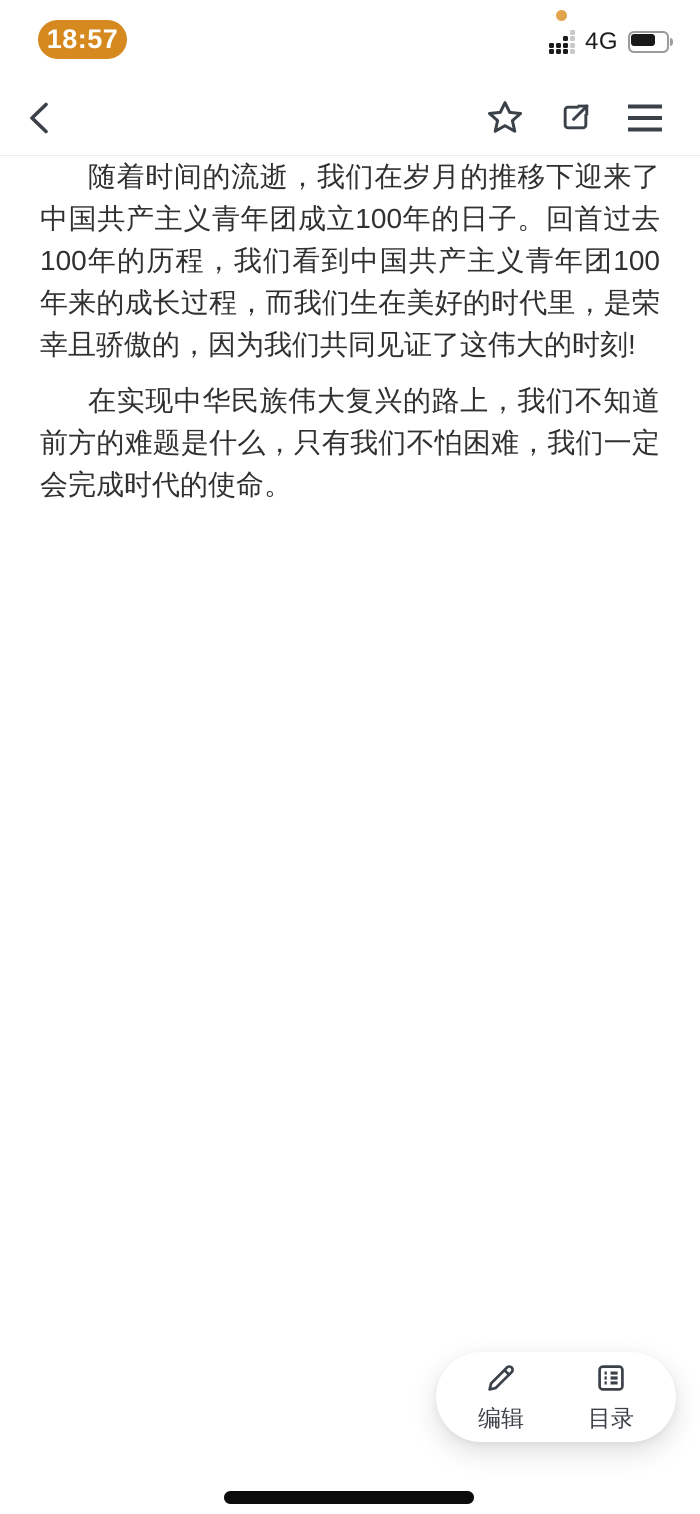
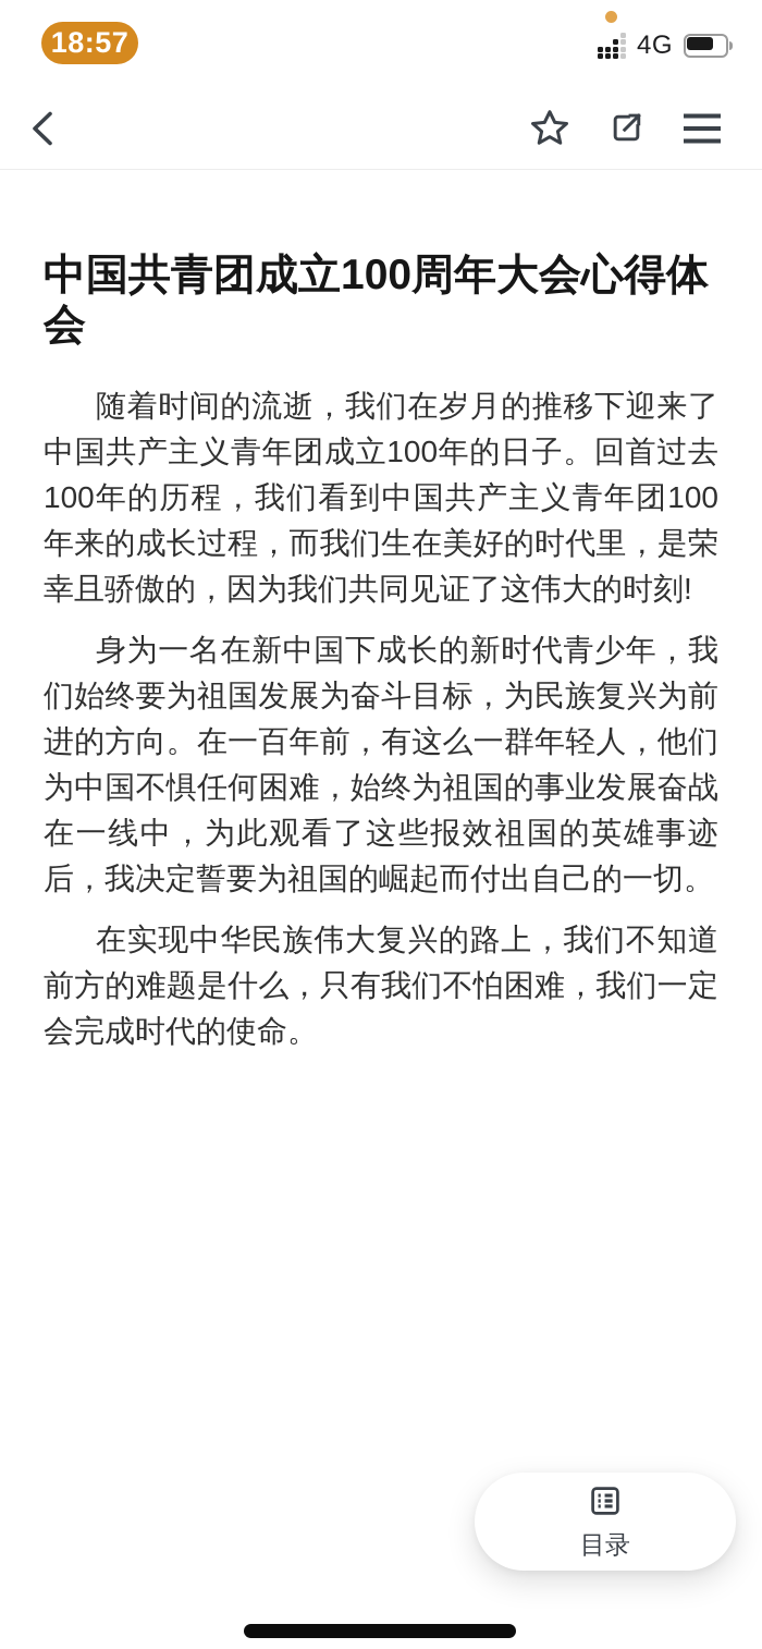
  18:57
  4G
+ 中国共青团成立100周年大会心得体会
  随着时间的流逝，我们在岁月的推移下迎来了中国共产主义青年团成立100年的日子。回首过去100年的历程，我们看到中国共产主义青年团100年来的成长过程，而我们生在美好的时代里，是荣幸且骄傲的，因为我们共同见证了这伟大的时刻!
+ 身为一名在新中国下成长的新时代青少年，我们始终要为祖国发展为奋斗目标，为民族复兴为前进的方向。在一百年前，有这么一群年轻人，他们为中国不惧任何困难，始终为祖国的事业发展奋战在一线中，为此观看了这些报效祖国的英雄事迹后，我决定誓要为祖国的崛起而付出自己的一切。
  在实现中华民族伟大复兴的路上，我们不知道前方的难题是什么，只有我们不怕困难，我们一定会完成时代的使命。
- 编辑
  目录
